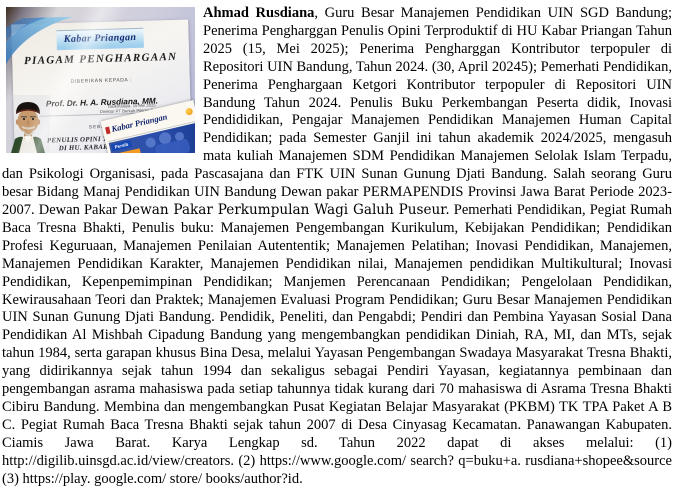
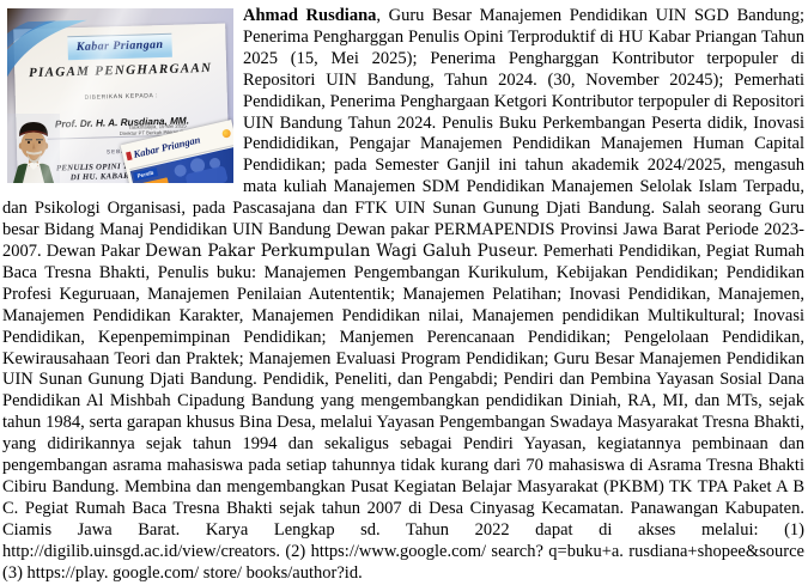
- Ahmad Rusdiana, Guru Besar Manajemen Pendidikan UIN SGD Bandung; Penerima Pengharggan Penulis Opini Terproduktif di HU Kabar Priangan Tahun 2025 (15, Mei 2025); Penerima Pengharggan Kontributor terpopuler di Repositori UIN Bandung, Tahun 2024. (30, April 20245); Pemerhati Pendidikan, Penerima Penghargaan Ketgori Kontributor terpopuler di Repositori UIN Bandung Tahun 2024. Penulis Buku Perkembangan Peserta didik, Inovasi Pendididikan, Pengajar Manajemen Pendidikan Manajemen Human Capital Pendidikan; pada Semester Ganjil ini tahun akademik 2024/2025, mengasuh mata kuliah Manajemen SDM Pendidikan Manajemen Selolak Islam Terpadu, dan Psikologi Organisasi, pada Pascasajana dan FTK UIN Sunan Gunung Djati Bandung. Salah seorang Guru besar Bidang Manaj Pendidikan UIN Bandung Dewan pakar PERMAPENDIS Provinsi Jawa Barat Periode 2023-2007. Dewan Pakar Dewan Pakar Perkumpulan Wagi Galuh Puseur. Pemerhati Pendidikan, Pegiat Rumah Baca Tresna Bhakti, Penulis buku: Manajemen Pengembangan Kurikulum, Kebijakan Pendidikan; Pendidikan Profesi Keguruaan, Manajemen Penilaian Autententik; Manajemen Pelatihan; Inovasi Pendidikan, Manajemen, Manajemen Pendidikan Karakter, Manajemen Pendidikan nilai, Manajemen pendidikan Multikultural; Inovasi Pendidikan, Kepenpemimpinan Pendidikan; Manjemen Perencanaan Pendidikan; Pengelolaan Pendidikan, Kewirausahaan Teori dan Praktek; Manajemen Evaluasi Program Pendidikan; Guru Besar Manajemen Pendidikan UIN Sunan Gunung Djati Bandung. Pendidik, Peneliti, dan Pengabdi; Pendiri dan Pembina Yayasan Sosial Dana Pendidikan Al Mishbah Cipadung Bandung yang mengembangkan pendidikan Diniah, RA, MI, dan MTs, sejak tahun 1984, serta garapan khusus Bina Desa, melalui Yayasan Pengembangan Swadaya Masyarakat Tresna Bhakti, yang didirikannya sejak tahun 1994 dan sekaligus sebagai Pendiri Yayasan, kegiatannya pembinaan dan pengembangan asrama mahasiswa pada setiap tahunnya tidak kurang dari 70 mahasiswa di Asrama Tresna Bhakti Cibiru Bandung. Membina dan mengembangkan Pusat Kegiatan Belajar Masyarakat (PKBM) TK TPA Paket A B C. Pegiat Rumah Baca Tresna Bhakti sejak tahun 2007 di Desa Cinyasag Kecamatan. Panawangan Kabupaten. Ciamis Jawa Barat. Karya Lengkap sd. Tahun 2022 dapat di akses melalui: (1) http://digilib.uinsgd.ac.id/view/creators. (2) https://www.google.com/ search? q=buku+a. rusdiana+shopee&source (3) https://play. google.com/ store/ books/author?id.
+ Ahmad Rusdiana, Guru Besar Manajemen Pendidikan UIN SGD Bandung; Penerima Pengharggan Penulis Opini Terproduktif di HU Kabar Priangan Tahun 2025 (15, Mei 2025); Penerima Pengharggan Kontributor terpopuler di Repositori UIN Bandung, Tahun 2024. (30, November 20245); Pemerhati Pendidikan, Penerima Penghargaan Ketgori Kontributor terpopuler di Repositori UIN Bandung Tahun 2024. Penulis Buku Perkembangan Peserta didik, Inovasi Pendididikan, Pengajar Manajemen Pendidikan Manajemen Human Capital Pendidikan; pada Semester Ganjil ini tahun akademik 2024/2025, mengasuh mata kuliah Manajemen SDM Pendidikan Manajemen Selolak Islam Terpadu, dan Psikologi Organisasi, pada Pascasajana dan FTK UIN Sunan Gunung Djati Bandung. Salah seorang Guru besar Bidang Manaj Pendidikan UIN Bandung Dewan pakar PERMAPENDIS Provinsi Jawa Barat Periode 2023-2007. Dewan Pakar Dewan Pakar Perkumpulan Wagi Galuh Puseur. Pemerhati Pendidikan, Pegiat Rumah Baca Tresna Bhakti, Penulis buku: Manajemen Pengembangan Kurikulum, Kebijakan Pendidikan; Pendidikan Profesi Keguruaan, Manajemen Penilaian Autententik; Manajemen Pelatihan; Inovasi Pendidikan, Manajemen, Manajemen Pendidikan Karakter, Manajemen Pendidikan nilai, Manajemen pendidikan Multikultural; Inovasi Pendidikan, Kepenpemimpinan Pendidikan; Manjemen Perencanaan Pendidikan; Pengelolaan Pendidikan, Kewirausahaan Teori dan Praktek; Manajemen Evaluasi Program Pendidikan; Guru Besar Manajemen Pendidikan UIN Sunan Gunung Djati Bandung. Pendidik, Peneliti, dan Pengabdi; Pendiri dan Pembina Yayasan Sosial Dana Pendidikan Al Mishbah Cipadung Bandung yang mengembangkan pendidikan Diniah, RA, MI, dan MTs, sejak tahun 1984, serta garapan khusus Bina Desa, melalui Yayasan Pengembangan Swadaya Masyarakat Tresna Bhakti, yang didirikannya sejak tahun 1994 dan sekaligus sebagai Pendiri Yayasan, kegiatannya pembinaan dan pengembangan asrama mahasiswa pada setiap tahunnya tidak kurang dari 70 mahasiswa di Asrama Tresna Bhakti Cibiru Bandung. Membina dan mengembangkan Pusat Kegiatan Belajar Masyarakat (PKBM) TK TPA Paket A B C. Pegiat Rumah Baca Tresna Bhakti sejak tahun 2007 di Desa Cinyasag Kecamatan. Panawangan Kabupaten. Ciamis Jawa Barat. Karya Lengkap sd. Tahun 2022 dapat di akses melalui: (1) http://digilib.uinsgd.ac.id/view/creators. (2) https://www.google.com/ search? q=buku+a. rusdiana+shopee&source (3) https://play. google.com/ store/ books/author?id.
